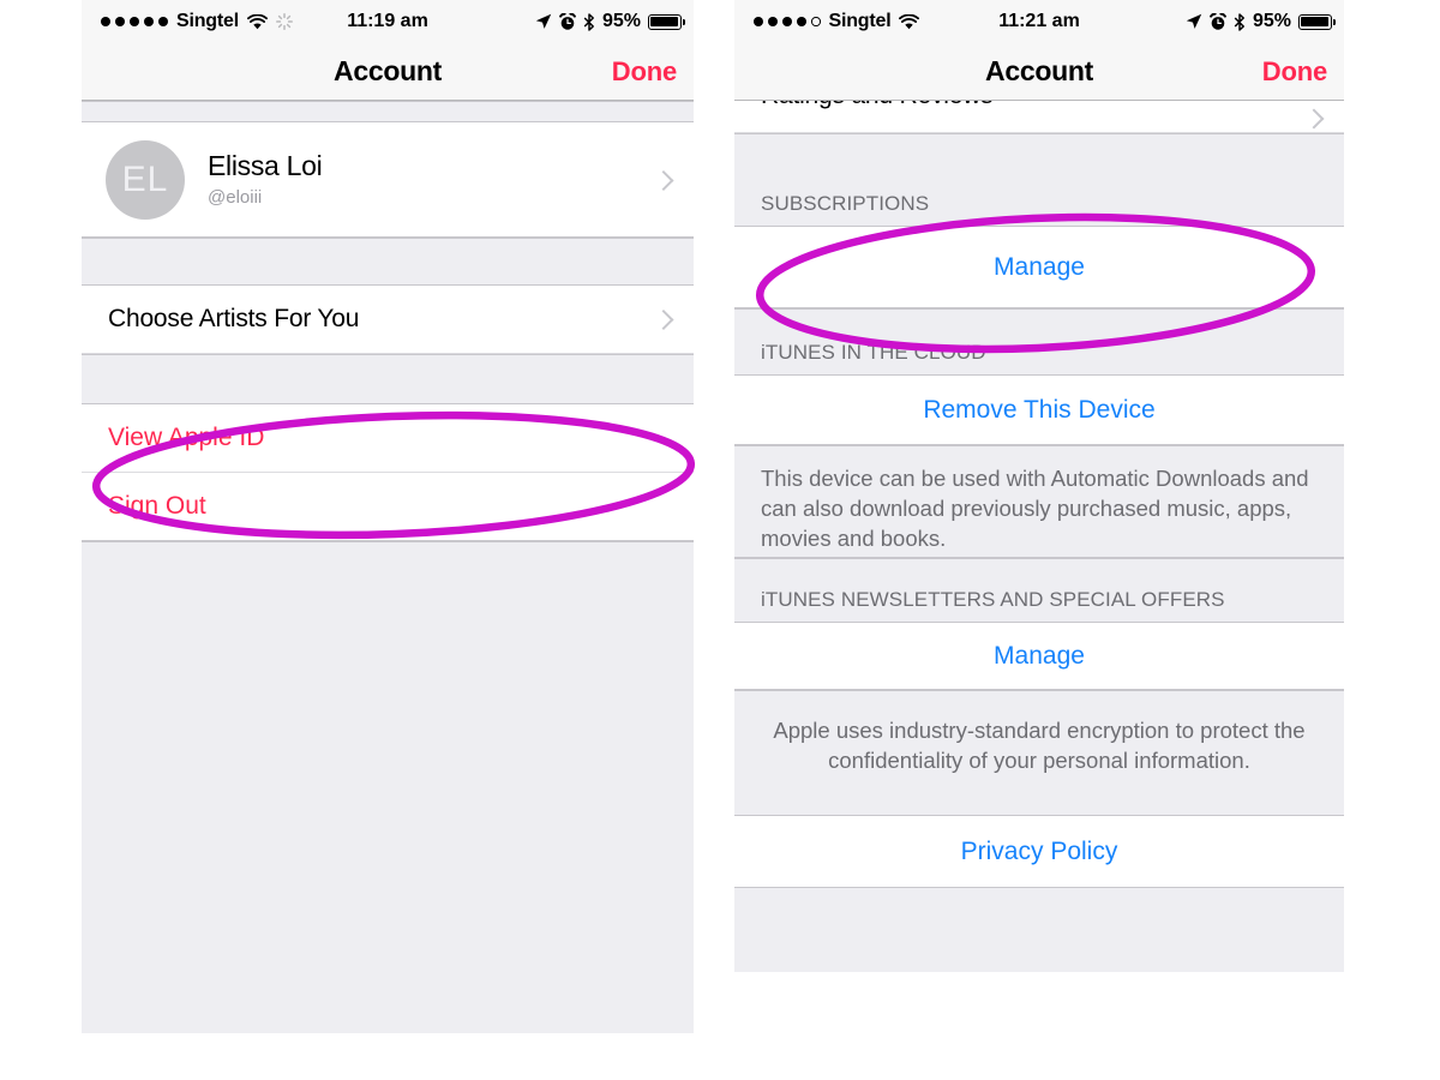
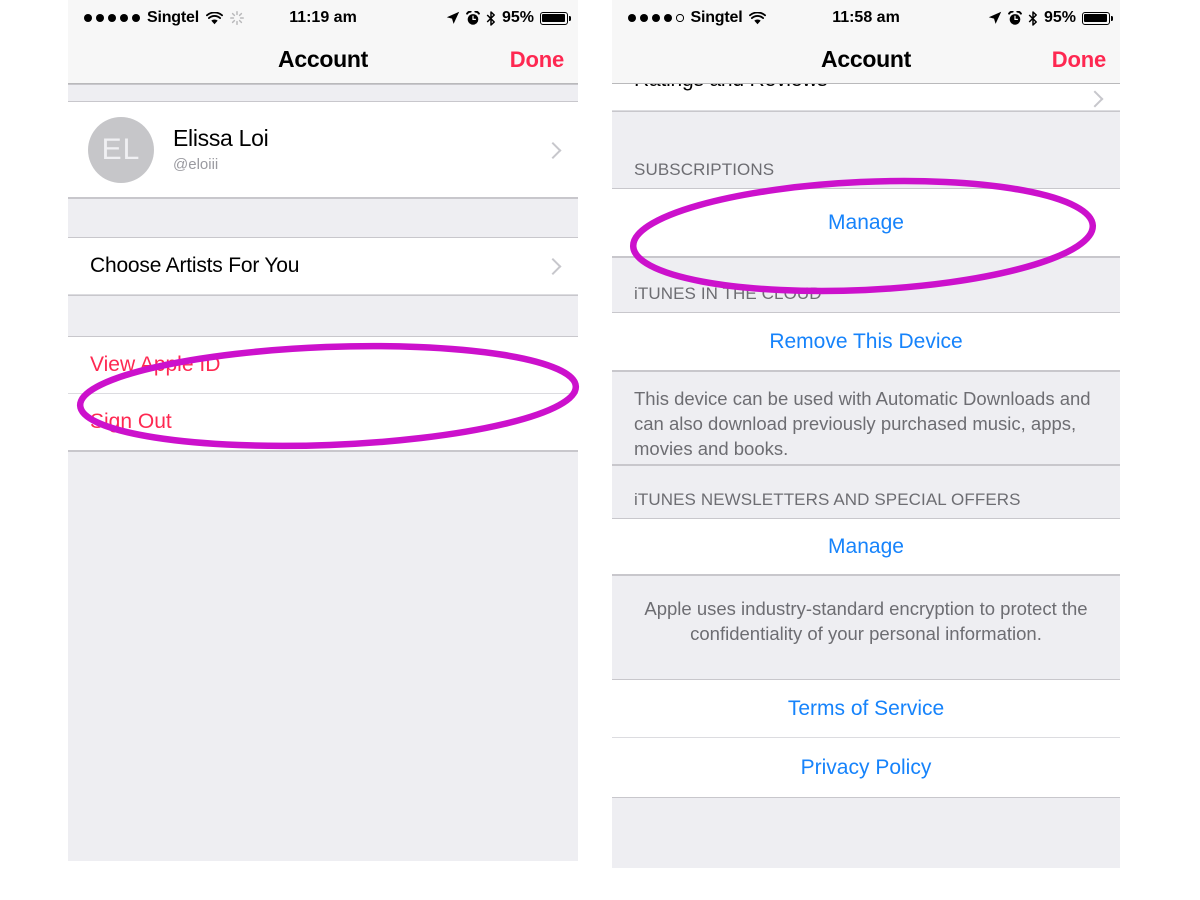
  Singtel
  11:19 am
  95%
  Account
  Done
  EL
  Elissa Loi
  @eloiii
  Choose Artists For You
  View Ae ID
  ign Out
  Singtel
- 11:21 am
+ 11:58 am
  95%
  Account
  Done
  SUBSCRIPTIONS
  Manage
  iTUNES IN THE CL
  Remove This Device
  This device can be used with Automatic Downloads and can also download previously purchased music, apps, movies and books.
  iTUNES NEWSLETTERS AND SPECIAL OFFERS
  Manage
  Apple uses industry-standard encryption to protect the confidentiality of your personal information.
+ Terms of Service
  Privacy Policy
